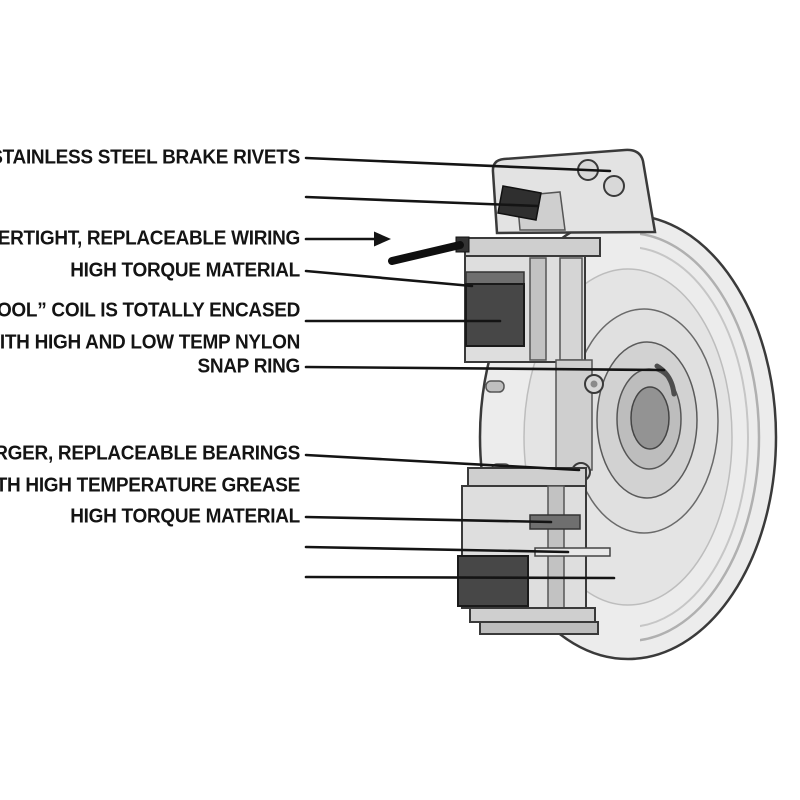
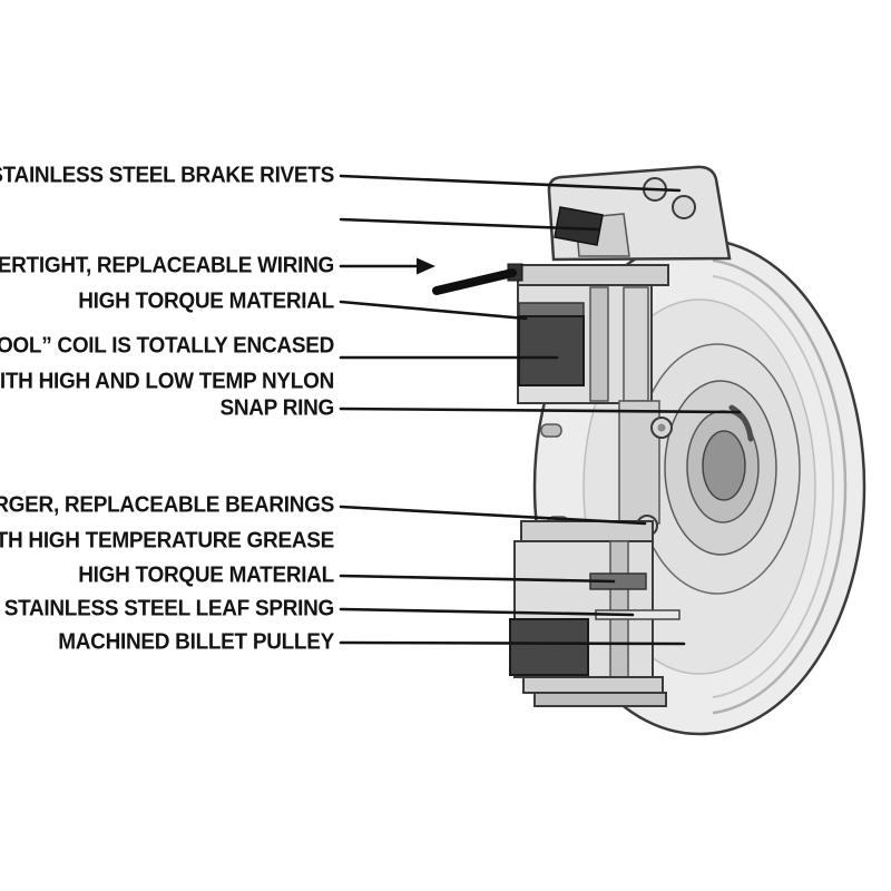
  TAINLESS STEEL BRAKE RIVETS
  ERTIGHT, REPLACEABLE WIRING
  HIGH TORQUE MATERIAL
  OOL” COIL IS TOTALLY ENCASED
  ITH HIGH AND LOW TEMP NYLON
  SNAP RING
  RGER, REPLACEABLE BEARINGS
  TH HIGH TEMPERATURE GREASE
  HIGH TORQUE MATERIAL
+ STAINLESS STEEL LEAF SPRING
+ MACHINED BILLET PULLEY
